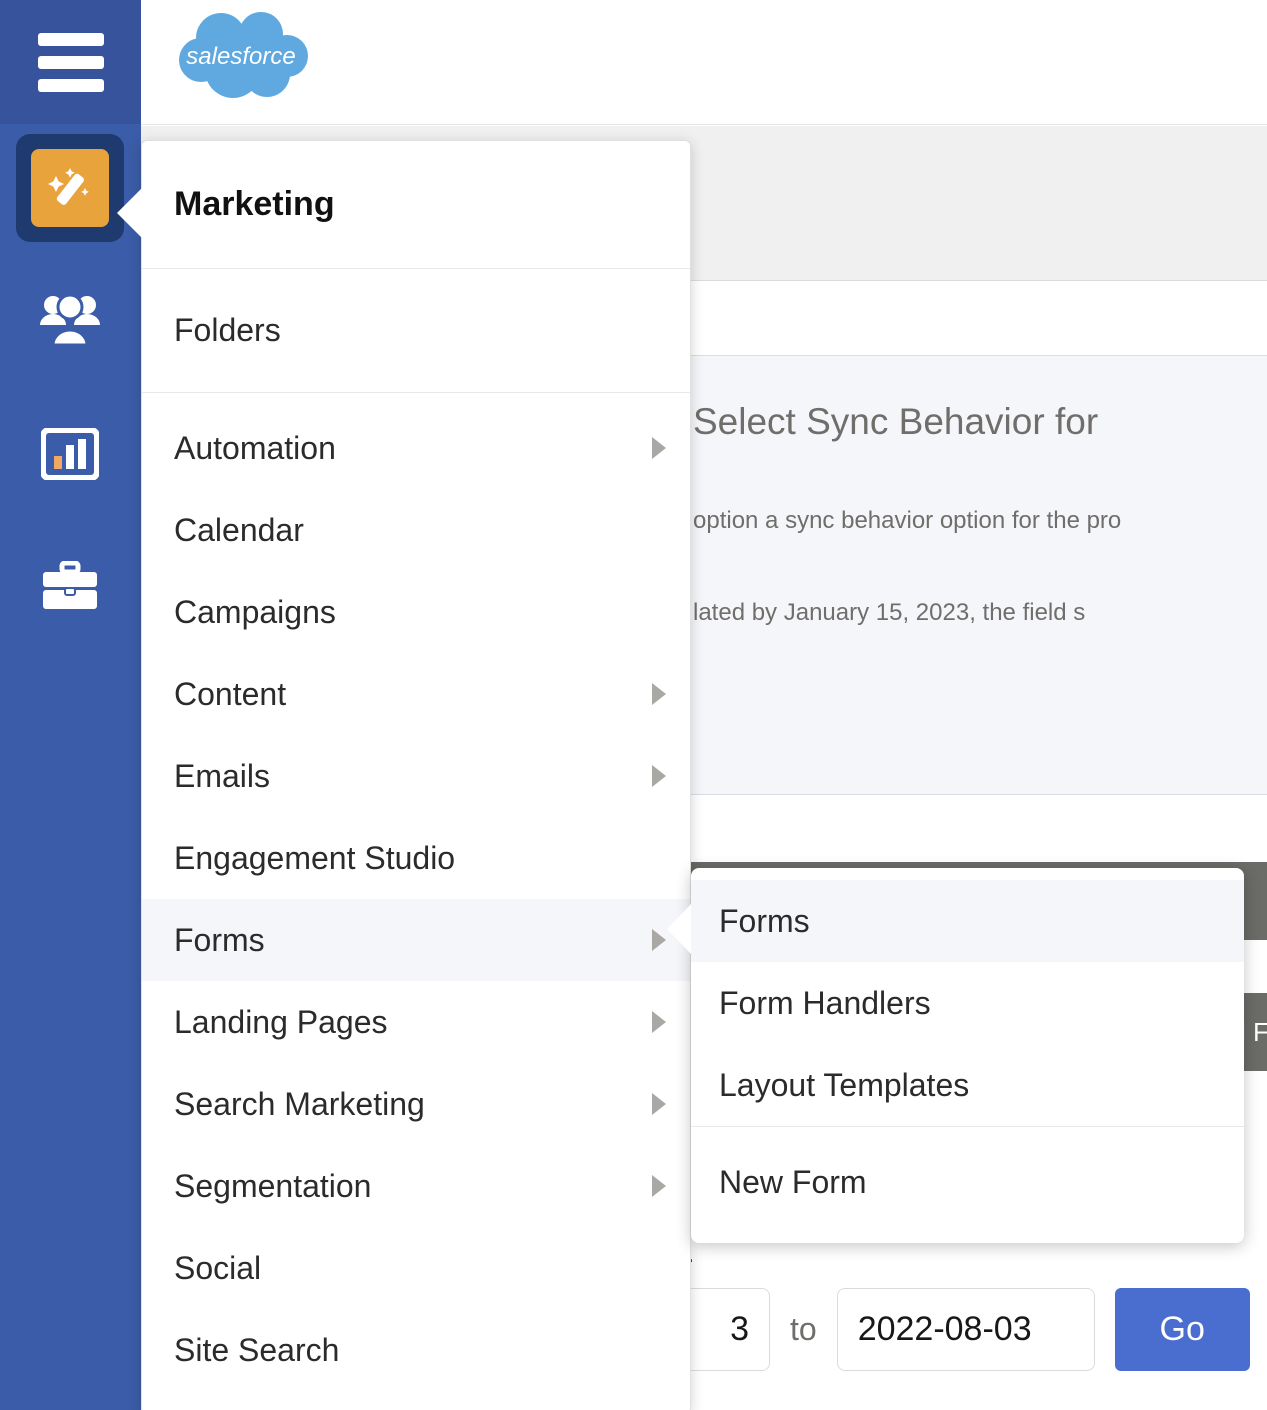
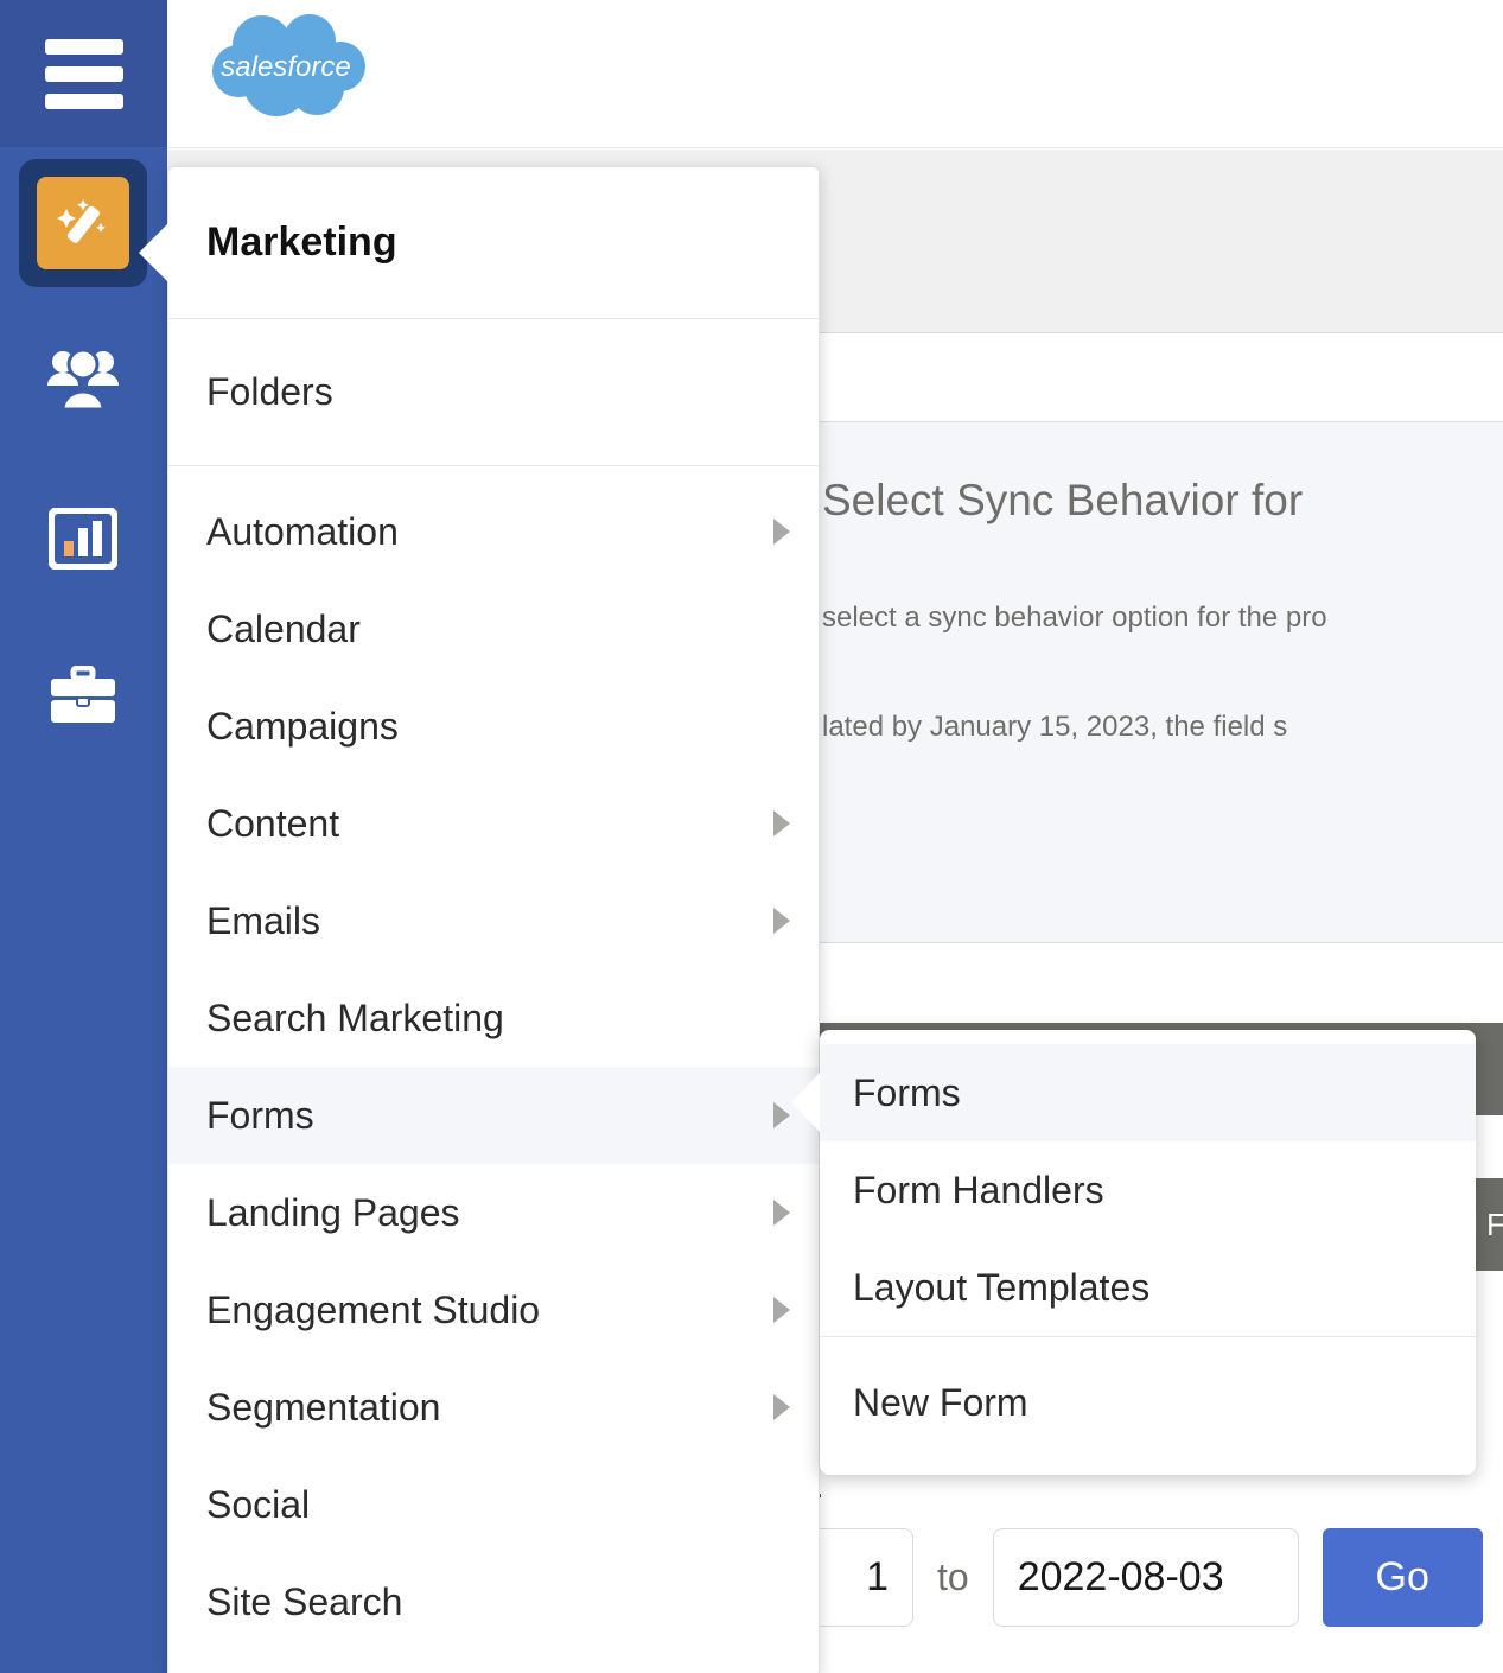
  Select Sync Behavior for
- option a sync behavior option for the pro
+ select a sync behavior option for the pro
  lated by January 15, 2023, the field s
- 3
+ 1
  to
  2022-08-03
  Go
  Marketing
  Folders
  Automation
  Calendar
  Campaigns
  Content
  Emails
- Engagement Studio
+ Search Marketing
  Forms
  Landing Pages
- Search Marketing
+ Engagement Studio
  Segmentation
  Social
  Site Search
  Forms
  Form Handlers
  Layout Templates
  New Form
  salesforce
